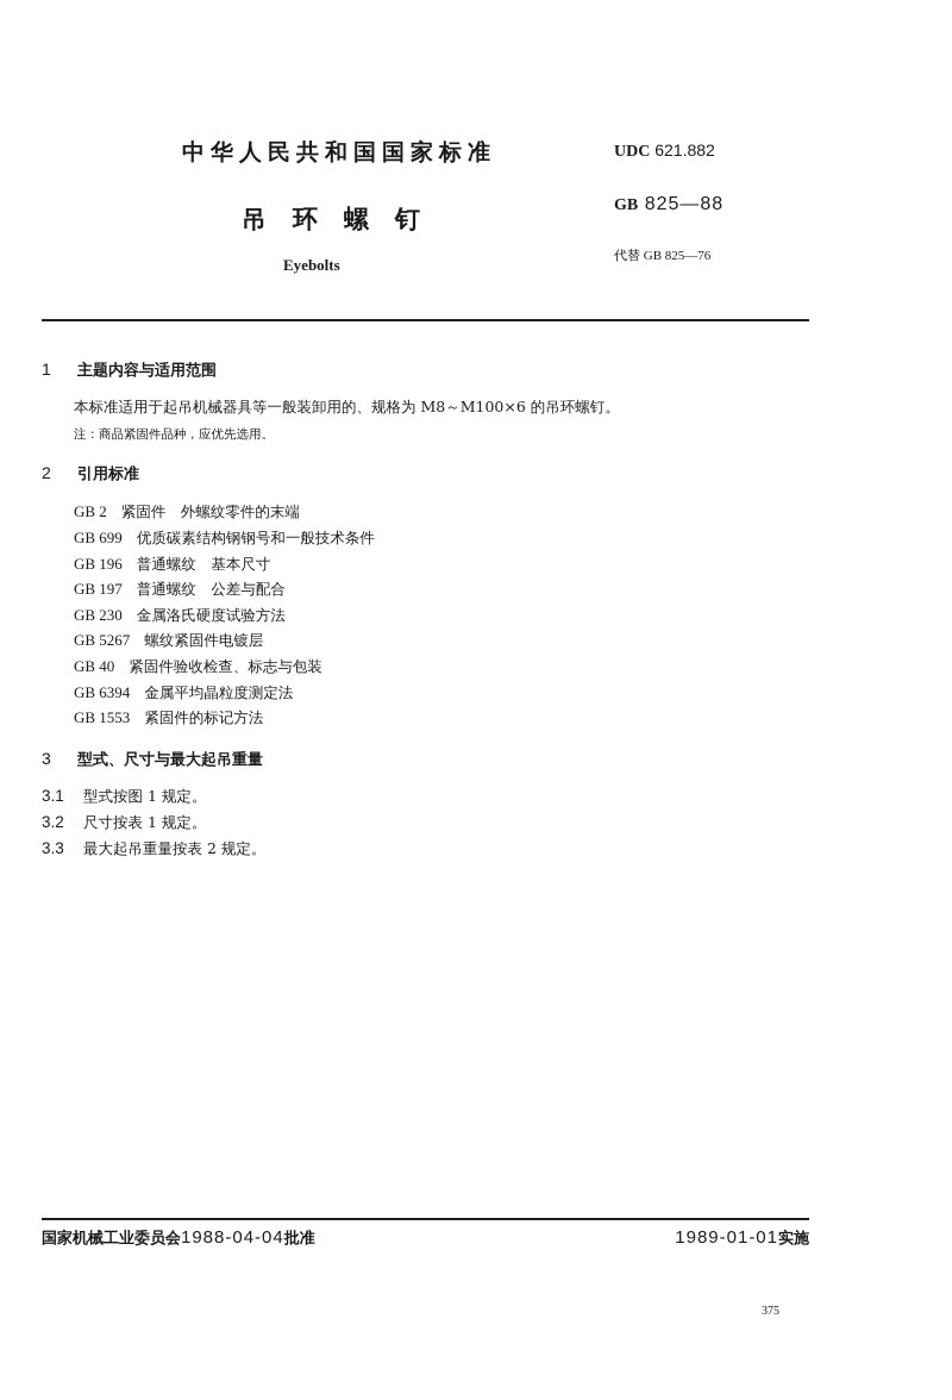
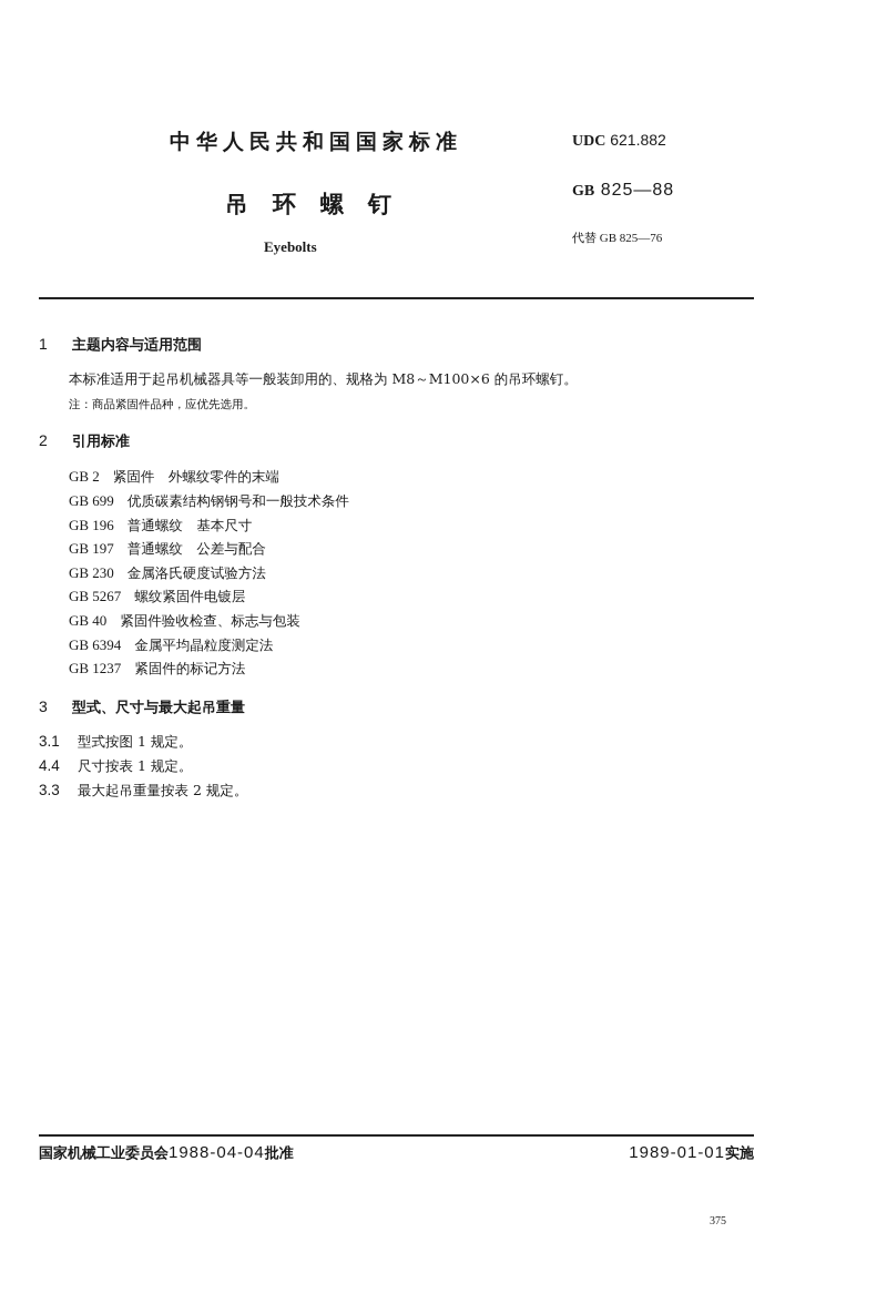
  中华人民共和国国家标准
  吊环螺钉
  Eyebolts
  UDC 621.882
  GB 825—88
  代替 GB 825—76
  1 主题内容与适用范围
  本标准适用于起吊机械器具等一般装卸用的、规格为 M8～M100×6 的吊环螺钉。
  注：商品紧固件品种，应优先选用。
  2 引用标准
  GB 2 紧固件 外螺纹零件的末端
  GB 699 优质碳素结构钢钢号和一般技术条件
  GB 196 普通螺纹 基本尺寸
  GB 197 普通螺纹 公差与配合
  GB 230 金属洛氏硬度试验方法
  GB 5267 螺纹紧固件电镀层
  GB 40 紧固件验收检查、标志与包装
  GB 6394 金属平均晶粒度测定法
- GB 1553 紧固件的标记方法
+ GB 1237 紧固件的标记方法
  3 型式、尺寸与最大起吊重量
  3.1 型式按图 1 规定。
- 3.2 尺寸按表 1 规定。
+ 4.4 尺寸按表 1 规定。
  3.3 最大起吊重量按表 2 规定。
  国家机械工业委员会1988-04-04批准
  1989-01-01实施
  375
